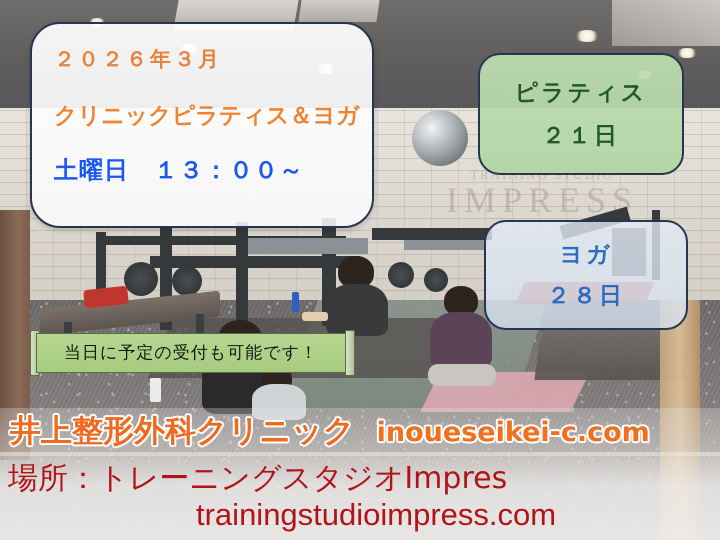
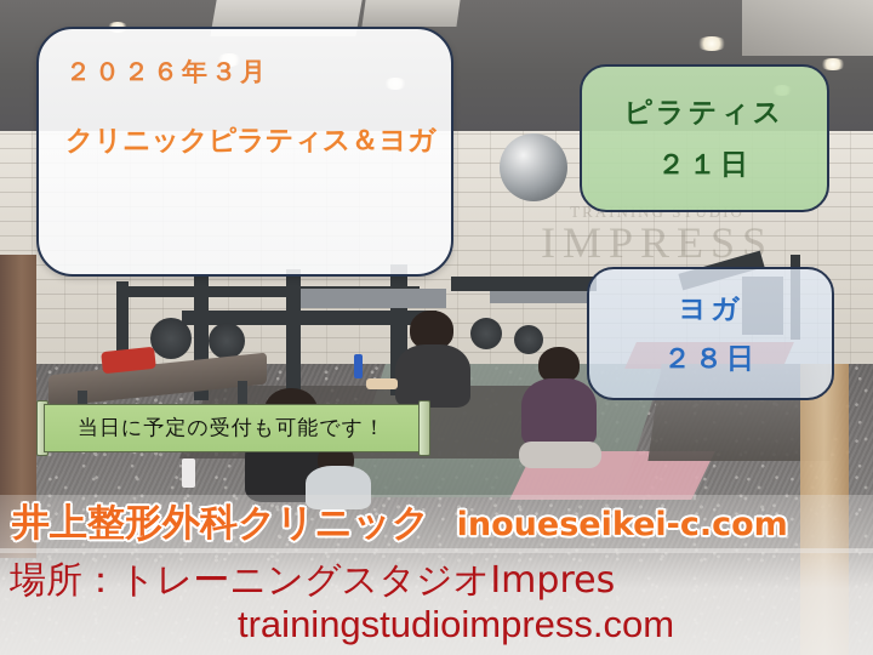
  IMPRESS
  ２０２６年３月
  クリニックピラティス＆ヨガ
- 土曜日 １３：００～
  ピラティス
  ２１日
  ヨガ
  ２８日
  当日に予定の受付も可能です！
  井上整形外科クリニック
  inoueseikei-c.com
  場所：トレーニングスタジオImpres
  trainingstudioimpress.com
